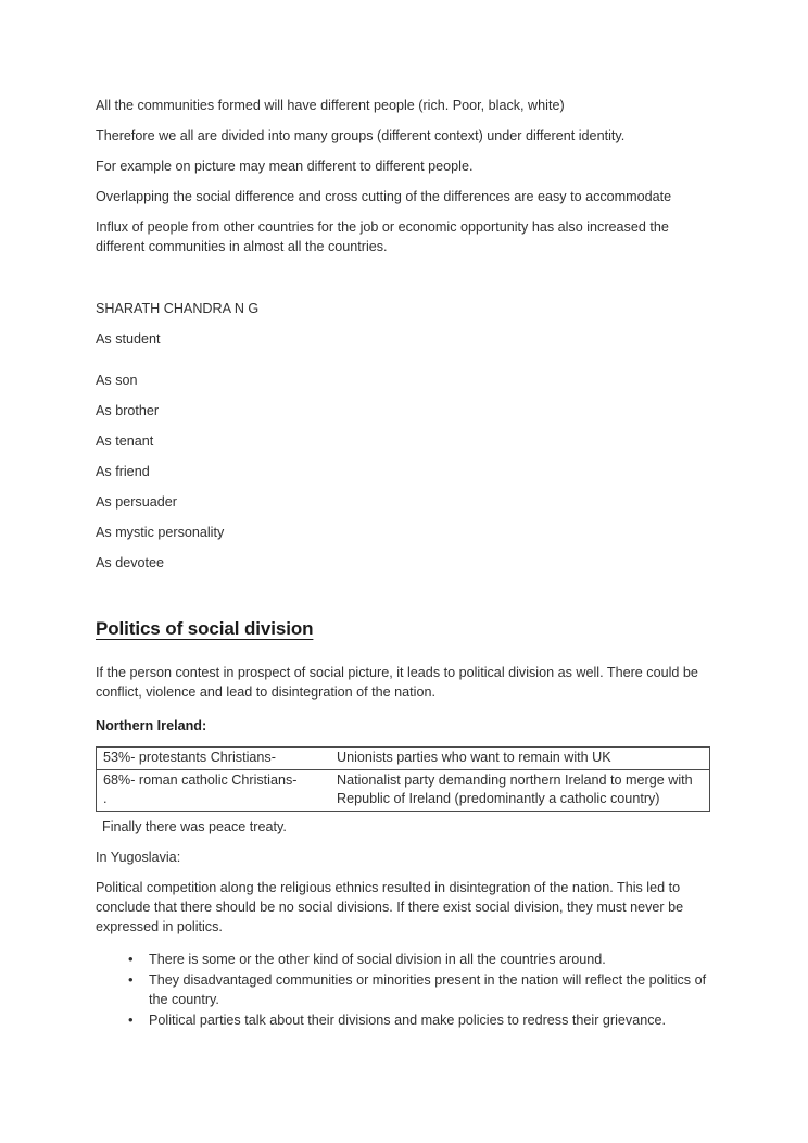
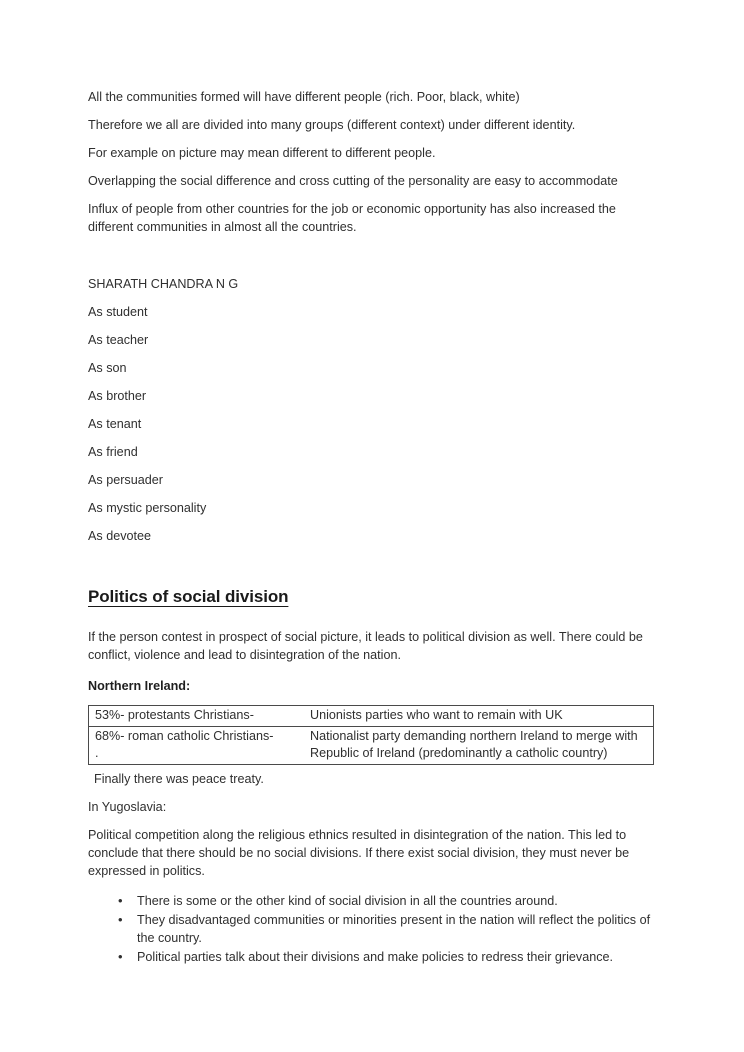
  All the communities formed will have different people (rich. Poor, black, white)
  Therefore we all are divided into many groups (different context) under different identity.
  For example on picture may mean different to different people.
- Overlapping the social difference and cross cutting of the differences are easy to accommodate
+ Overlapping the social difference and cross cutting of the personality are easy to accommodate
  Influx of people from other countries for the job or economic opportunity has also increased the different communities in almost all the countries.
  SHARATH CHANDRA N G
  As student
+ As teacher
  As son
  As brother
  As tenant
  As friend
  As persuader
  As mystic personality
  As devotee
  Politics of social division
  If the person contest in prospect of social picture, it leads to political division as well. There could be conflict, violence and lead to disintegration of the nation.
  Northern Ireland:
  53%- protestants Christians-	Unionists parties who want to remain with UK
  68%- roman catholic Christians- .	Nationalist party demanding northern Ireland to merge with Republic of Ireland (predominantly a catholic country)
  Finally there was peace treaty.
  In Yugoslavia:
  Political competition along the religious ethnics resulted in disintegration of the nation. This led to conclude that there should be no social divisions. If there exist social division, they must never be expressed in politics.
  There is some or the other kind of social division in all the countries around.
  They disadvantaged communities or minorities present in the nation will reflect the politics of the country.
  Political parties talk about their divisions and make policies to redress their grievance.
